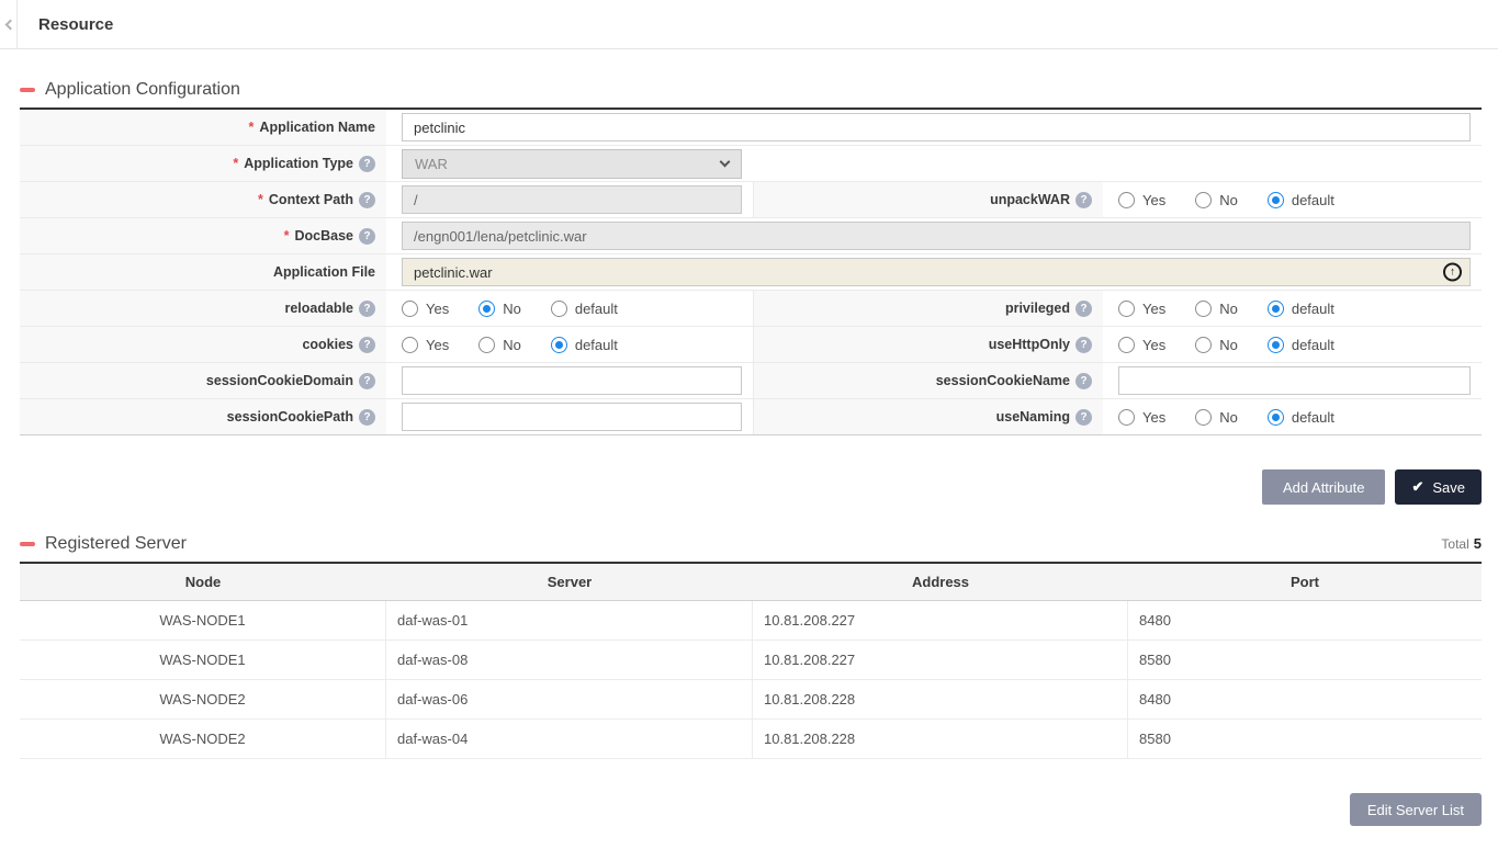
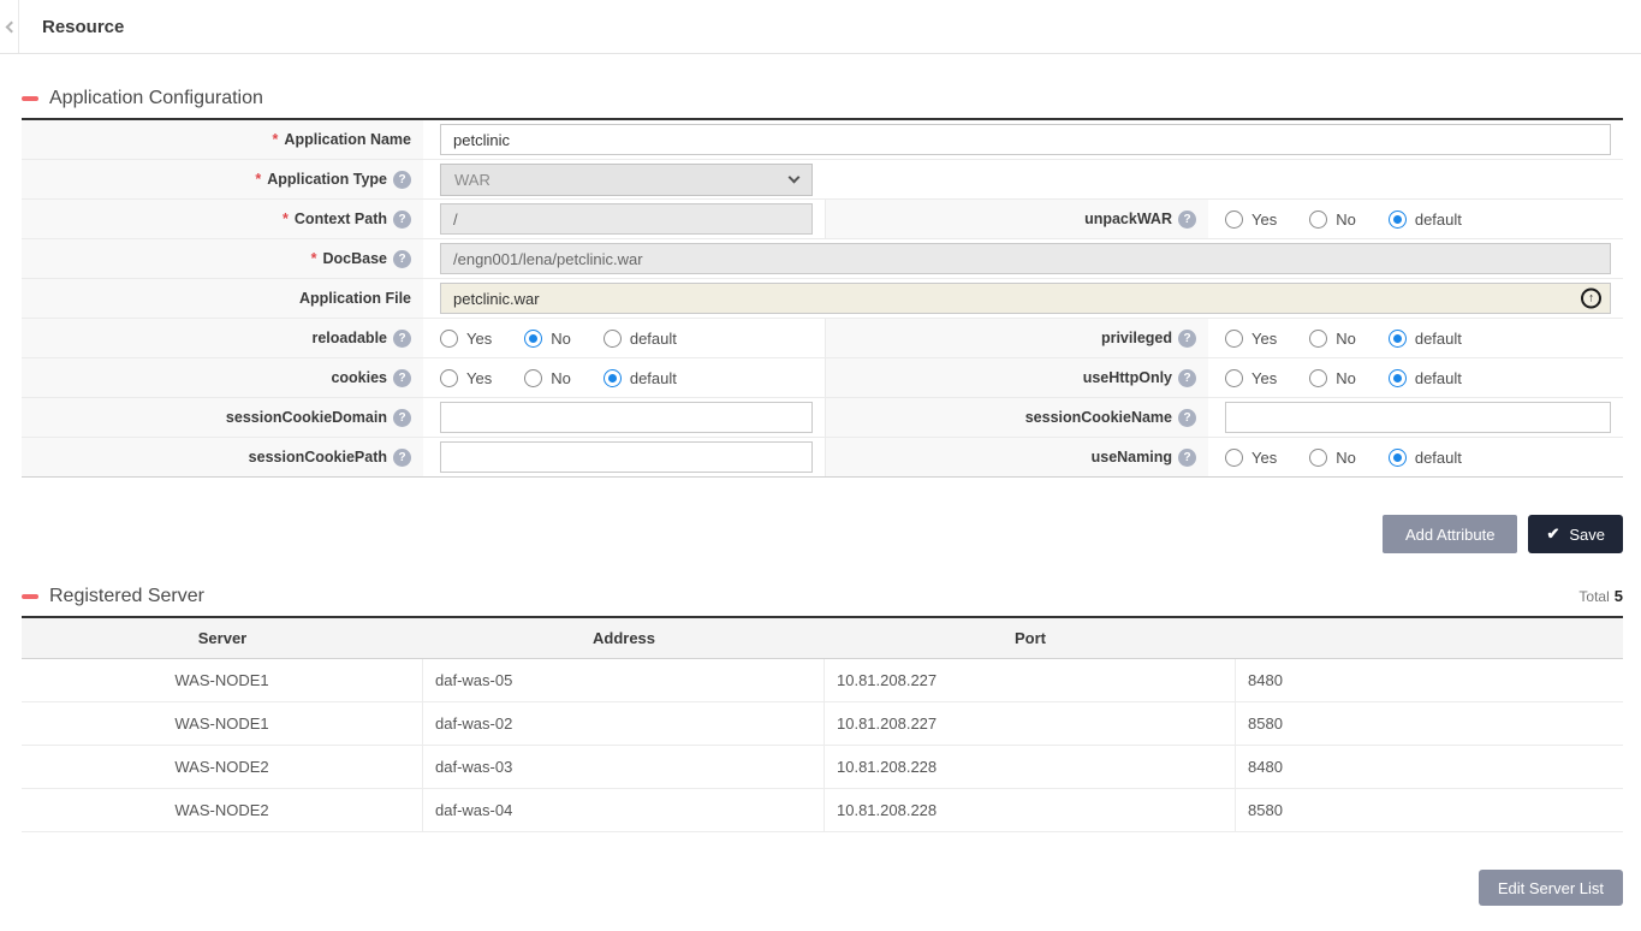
  Resource
  Application Configuration
  *
  Application Name
  petclinic
  *
  Application Type
  ?
  WAR
  *
  Context Path
  ?
  /
  unpackWAR
  ?
  Yes
  No
  default
  *
  DocBase
  ?
  /engn001/lena/petclinic.war
  Application File
  petclinic.war
  ↑
  reloadable
  ?
  Yes
  No
  default
  privileged
  ?
  Yes
  No
  default
  cookies
  ?
  Yes
  No
  default
  useHttpOnly
  ?
  Yes
  No
  default
  sessionCookieDomain
  ?
  sessionCookieName
  ?
  sessionCookiePath
  ?
  useNaming
  ?
  Yes
  No
  default
  Add Attribute
  ✔
  Save
  Registered Server
  Total 5
- Node
  Server
  Address
  Port
  WAS-NODE1
- daf-was-01
+ daf-was-05
  10.81.208.227
  8480
  WAS-NODE1
- daf-was-08
+ daf-was-02
  10.81.208.227
  8580
  WAS-NODE2
- daf-was-06
+ daf-was-03
  10.81.208.228
  8480
  WAS-NODE2
  daf-was-04
  10.81.208.228
  8580
  Edit Server List
